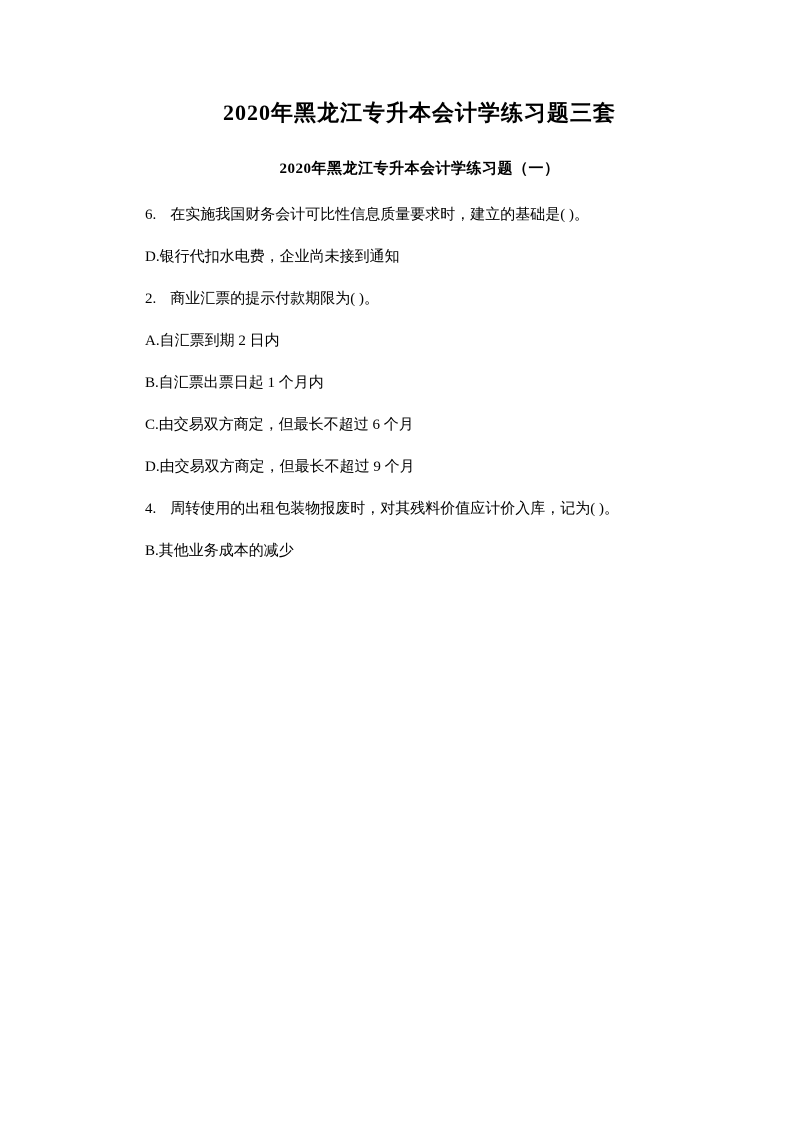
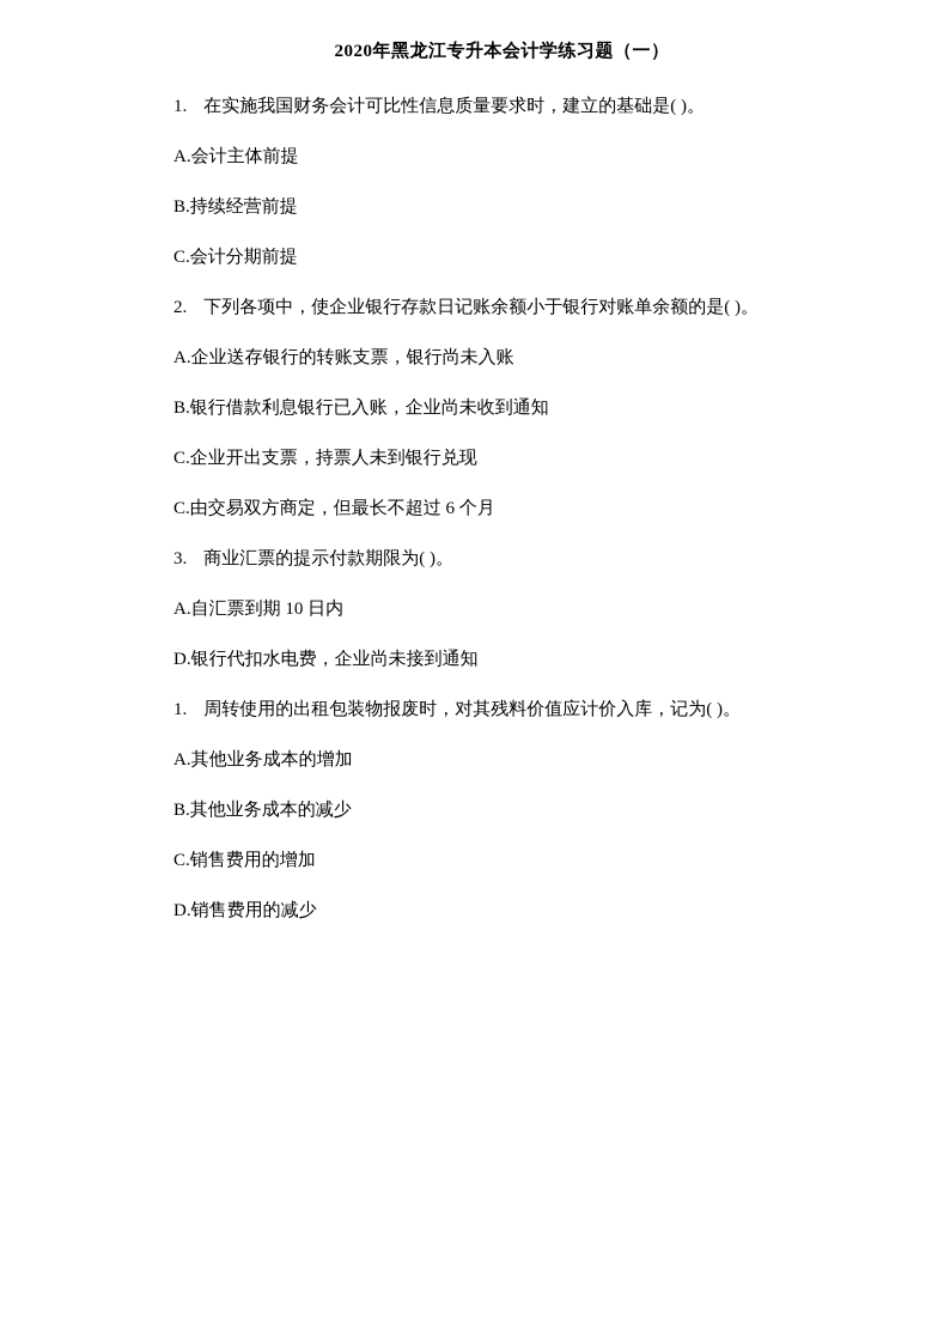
- 2020年黑龙江专升本会计学练习题三套
  2020年黑龙江专升本会计学练习题（一）
- 6. 在实施我国财务会计可比性信息质量要求时，建立的基础是( )。
+ 1. 在实施我国财务会计可比性信息质量要求时，建立的基础是( )。
+ A.会计主体前提
+ B.持续经营前提
+ C.会计分期前提
+ 2. 下列各项中，使企业银行存款日记账余额小于银行对账单余额的是( )。
+ A.企业送存银行的转账支票，银行尚未入账
+ B.银行借款利息银行已入账，企业尚未收到通知
+ C.企业开出支票，持票人未到银行兑现
- D.银行代扣水电费，企业尚未接到通知
+ C.由交易双方商定，但最长不超过 6 个月
- 2. 商业汇票的提示付款期限为( )。
+ 3. 商业汇票的提示付款期限为( )。
- A.自汇票到期 2 日内
+ A.自汇票到期 10 日内
- B.自汇票出票日起 1 个月内
- C.由交易双方商定，但最长不超过 6 个月
+ D.银行代扣水电费，企业尚未接到通知
- D.由交易双方商定，但最长不超过 9 个月
- 4. 周转使用的出租包装物报废时，对其残料价值应计价入库，记为( )。
+ 1. 周转使用的出租包装物报废时，对其残料价值应计价入库，记为( )。
+ A.其他业务成本的增加
  B.其他业务成本的减少
+ C.销售费用的增加
+ D.销售费用的减少
